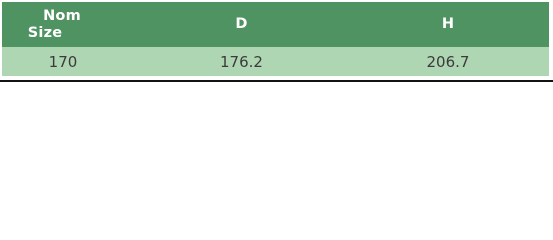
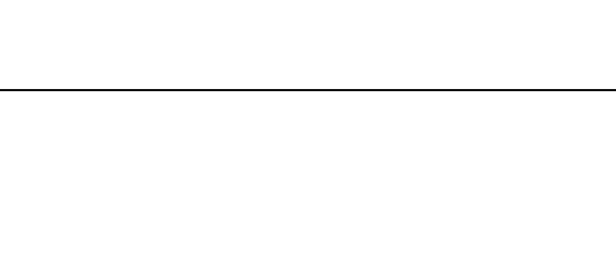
- Nom Size	D	H
- 170	176.2	206.7
